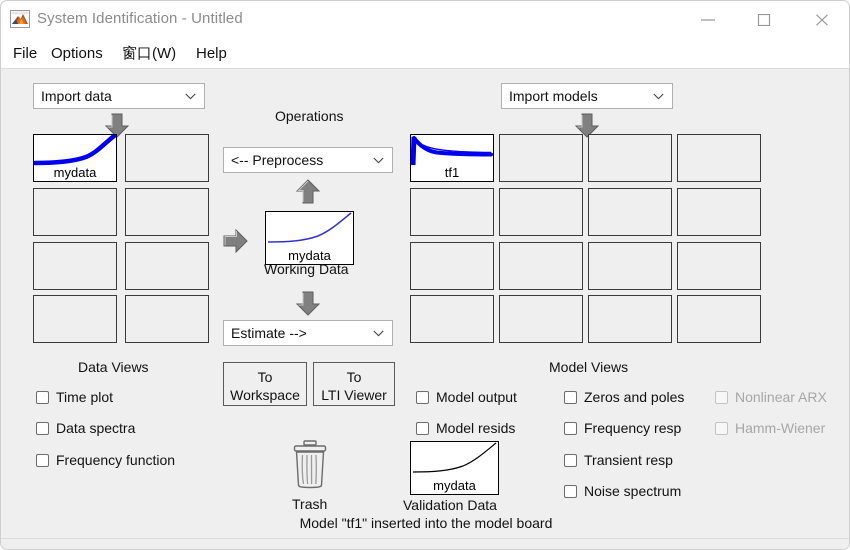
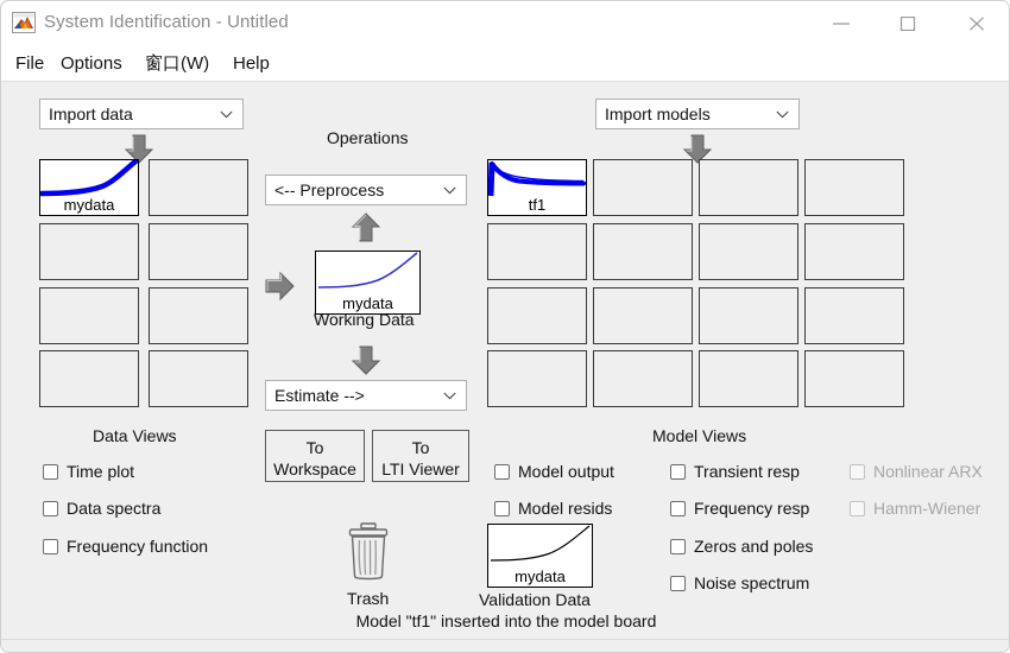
  System Identification - Untitled
  File
  Options
  窗口(W)
  Help
  Import data
  Import models
  mydata
  tf1
  Operations
  <-- Preprocess
  mydata
  Working Data
  Estimate -->
  To
  Workspace
  To
  LTI Viewer
  Data Views
  Time plot
  Data spectra
  Frequency function
  Model Views
  Model output
  Model resids
- Zeros and poles
+ Transient resp
  Frequency resp
- Transient resp
+ Zeros and poles
  Noise spectrum
  Nonlinear ARX
  Hamm-Wiener
  Trash
  mydata
  Validation Data
  Model "tf1" inserted into the model board
